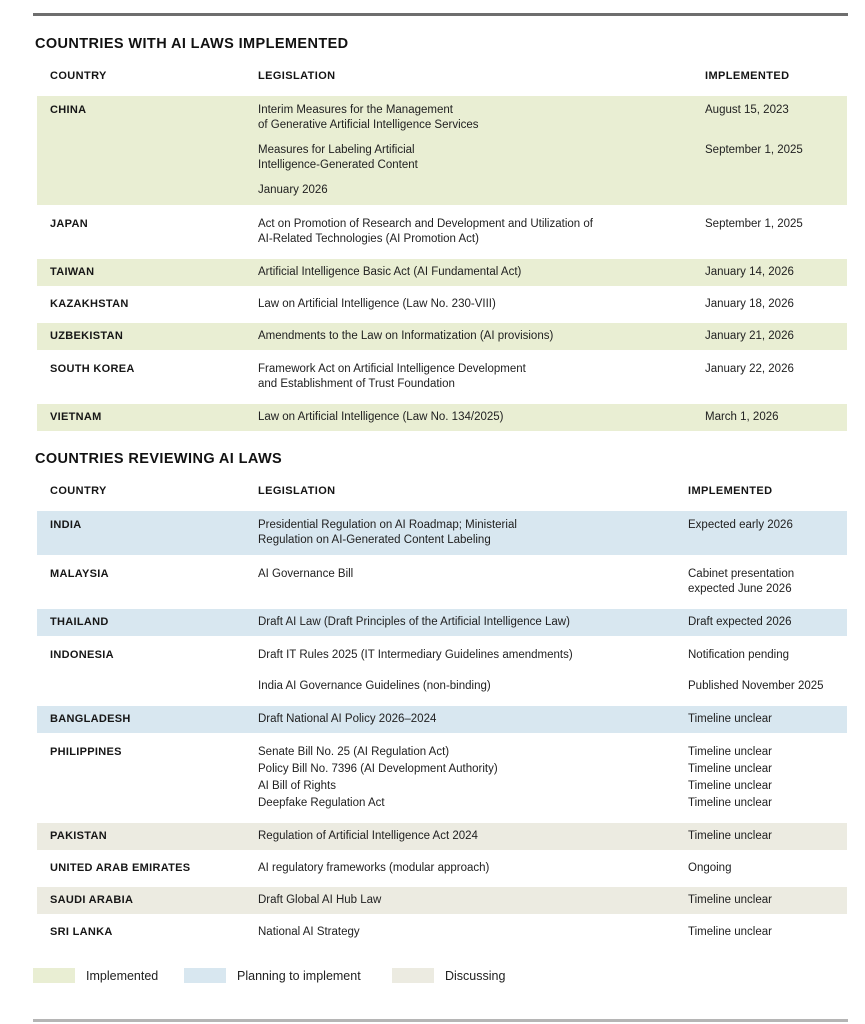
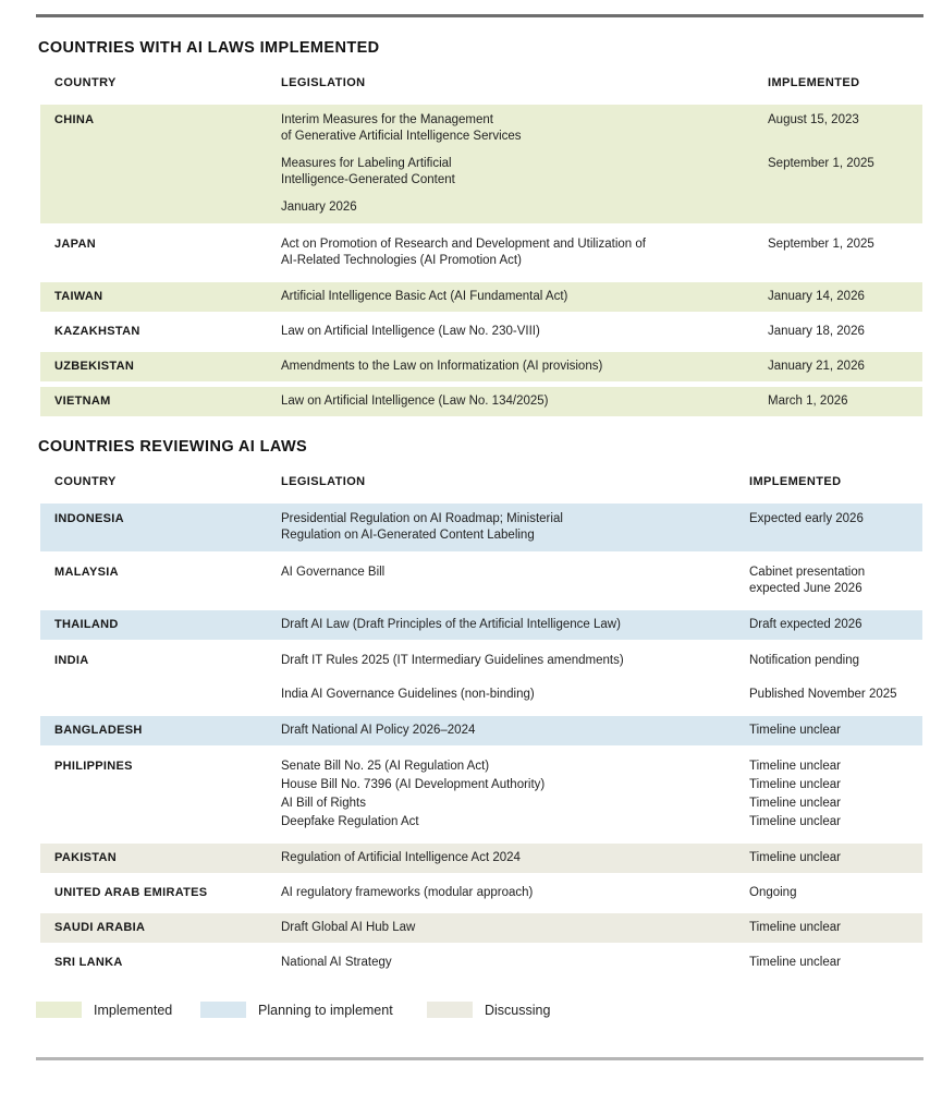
  COUNTRIES WITH AI LAWS IMPLEMENTED
  COUNTRY
  LEGISLATION
  IMPLEMENTED
  CHINA
  Interim Measures for the Management
  of Generative Artificial Intelligence Services
  August 15, 2023
  Measures for Labeling Artificial
  Intelligence-Generated Content
  September 1, 2025
  January 2026
  JAPAN
  Act on Promotion of Research and Development and Utilization of
  AI-Related Technologies (AI Promotion Act)
  September 1, 2025
  TAIWAN
  Artificial Intelligence Basic Act (AI Fundamental Act)
  January 14, 2026
  KAZAKHSTAN
  Law on Artificial Intelligence (Law No. 230-VIII)
  January 18, 2026
  UZBEKISTAN
  Amendments to the Law on Informatization (AI provisions)
  January 21, 2026
- SOUTH KOREA
- Framework Act on Artificial Intelligence Development
- and Establishment of Trust Foundation
- January 22, 2026
  VIETNAM
  Law on Artificial Intelligence (Law No. 134/2025)
  March 1, 2026
  COUNTRIES REVIEWING AI LAWS
  COUNTRY
  LEGISLATION
  IMPLEMENTED
- INDIA
+ INDONESIA
  Presidential Regulation on AI Roadmap; Ministerial
  Regulation on AI-Generated Content Labeling
  Expected early 2026
  MALAYSIA
  AI Governance Bill
  Cabinet presentation
  expected June 2026
  THAILAND
  Draft AI Law (Draft Principles of the Artificial Intelligence Law)
  Draft expected 2026
- INDONESIA
+ INDIA
  Draft IT Rules 2025 (IT Intermediary Guidelines amendments)
  Notification pending
  India AI Governance Guidelines (non-binding)
  Published November 2025
  BANGLADESH
  Draft National AI Policy 2026–2024
  Timeline unclear
  PHILIPPINES
  Senate Bill No. 25 (AI Regulation Act)
  Timeline unclear
- Policy Bill No. 7396 (AI Development Authority)
+ House Bill No. 7396 (AI Development Authority)
  Timeline unclear
  AI Bill of Rights
  Timeline unclear
  Deepfake Regulation Act
  Timeline unclear
  PAKISTAN
  Regulation of Artificial Intelligence Act 2024
  Timeline unclear
  UNITED ARAB EMIRATES
  AI regulatory frameworks (modular approach)
  Ongoing
  SAUDI ARABIA
  Draft Global AI Hub Law
  Timeline unclear
  SRI LANKA
  National AI Strategy
  Timeline unclear
  Implemented
  Planning to implement
  Discussing
